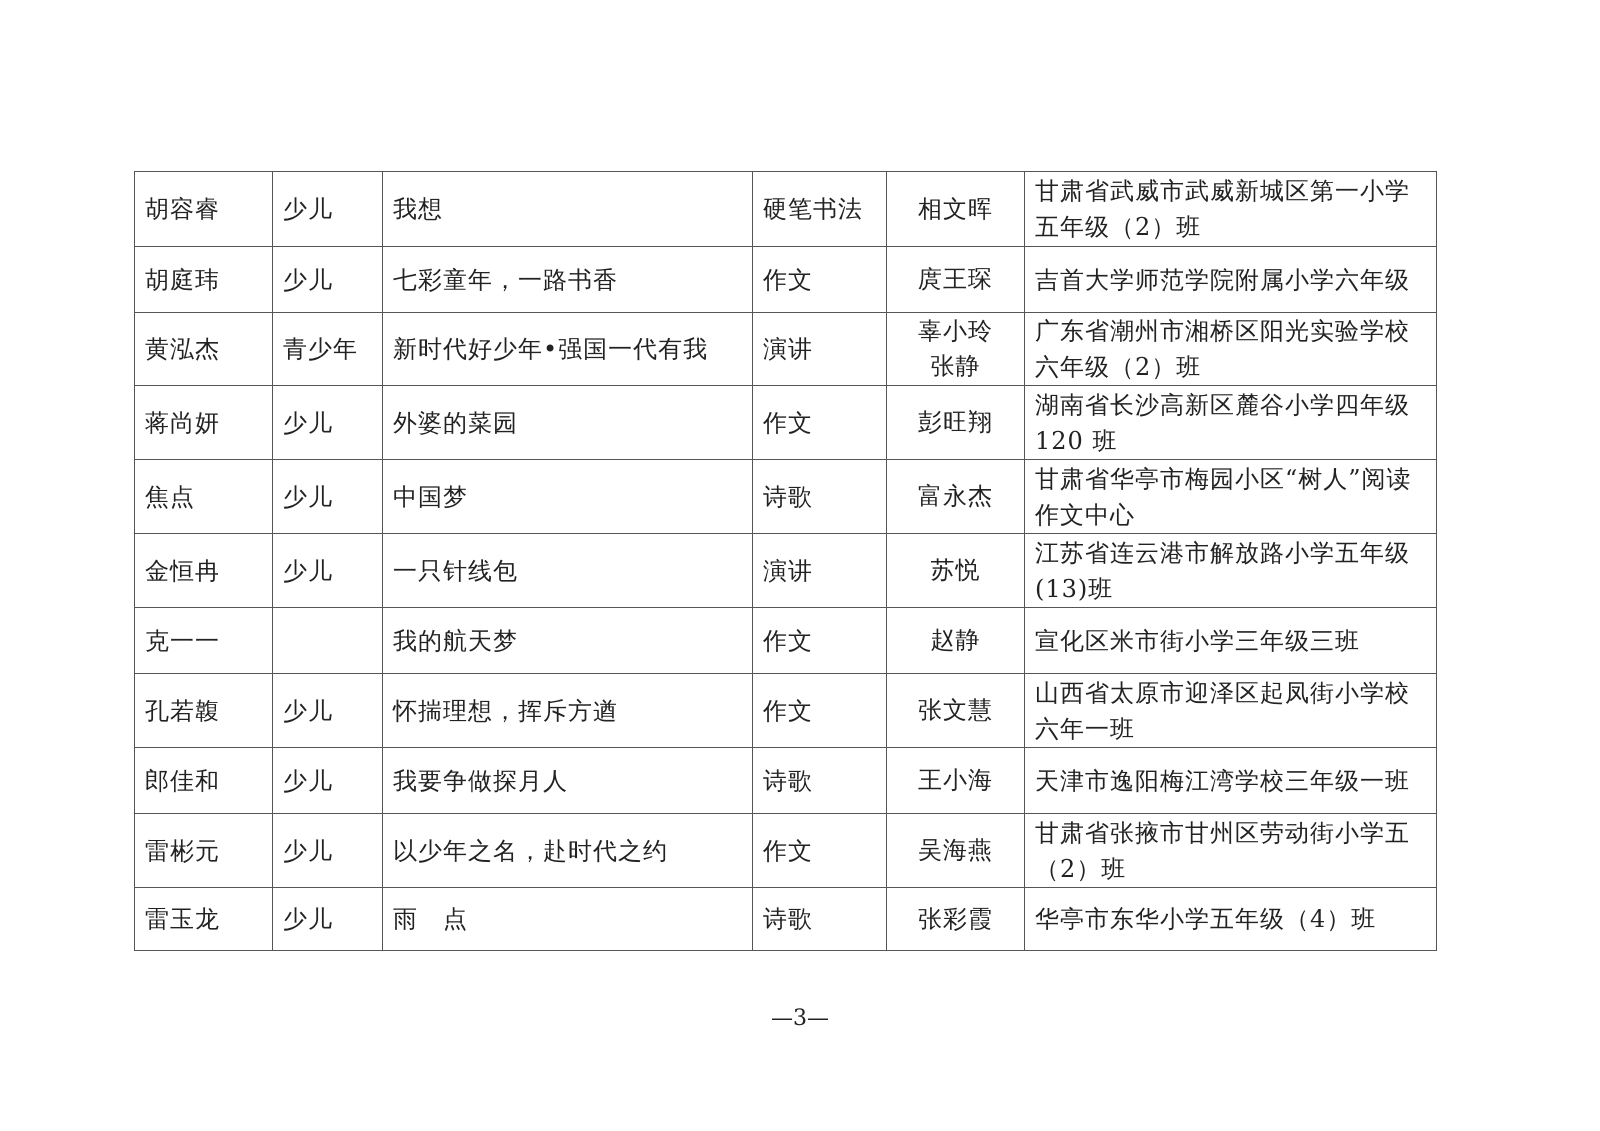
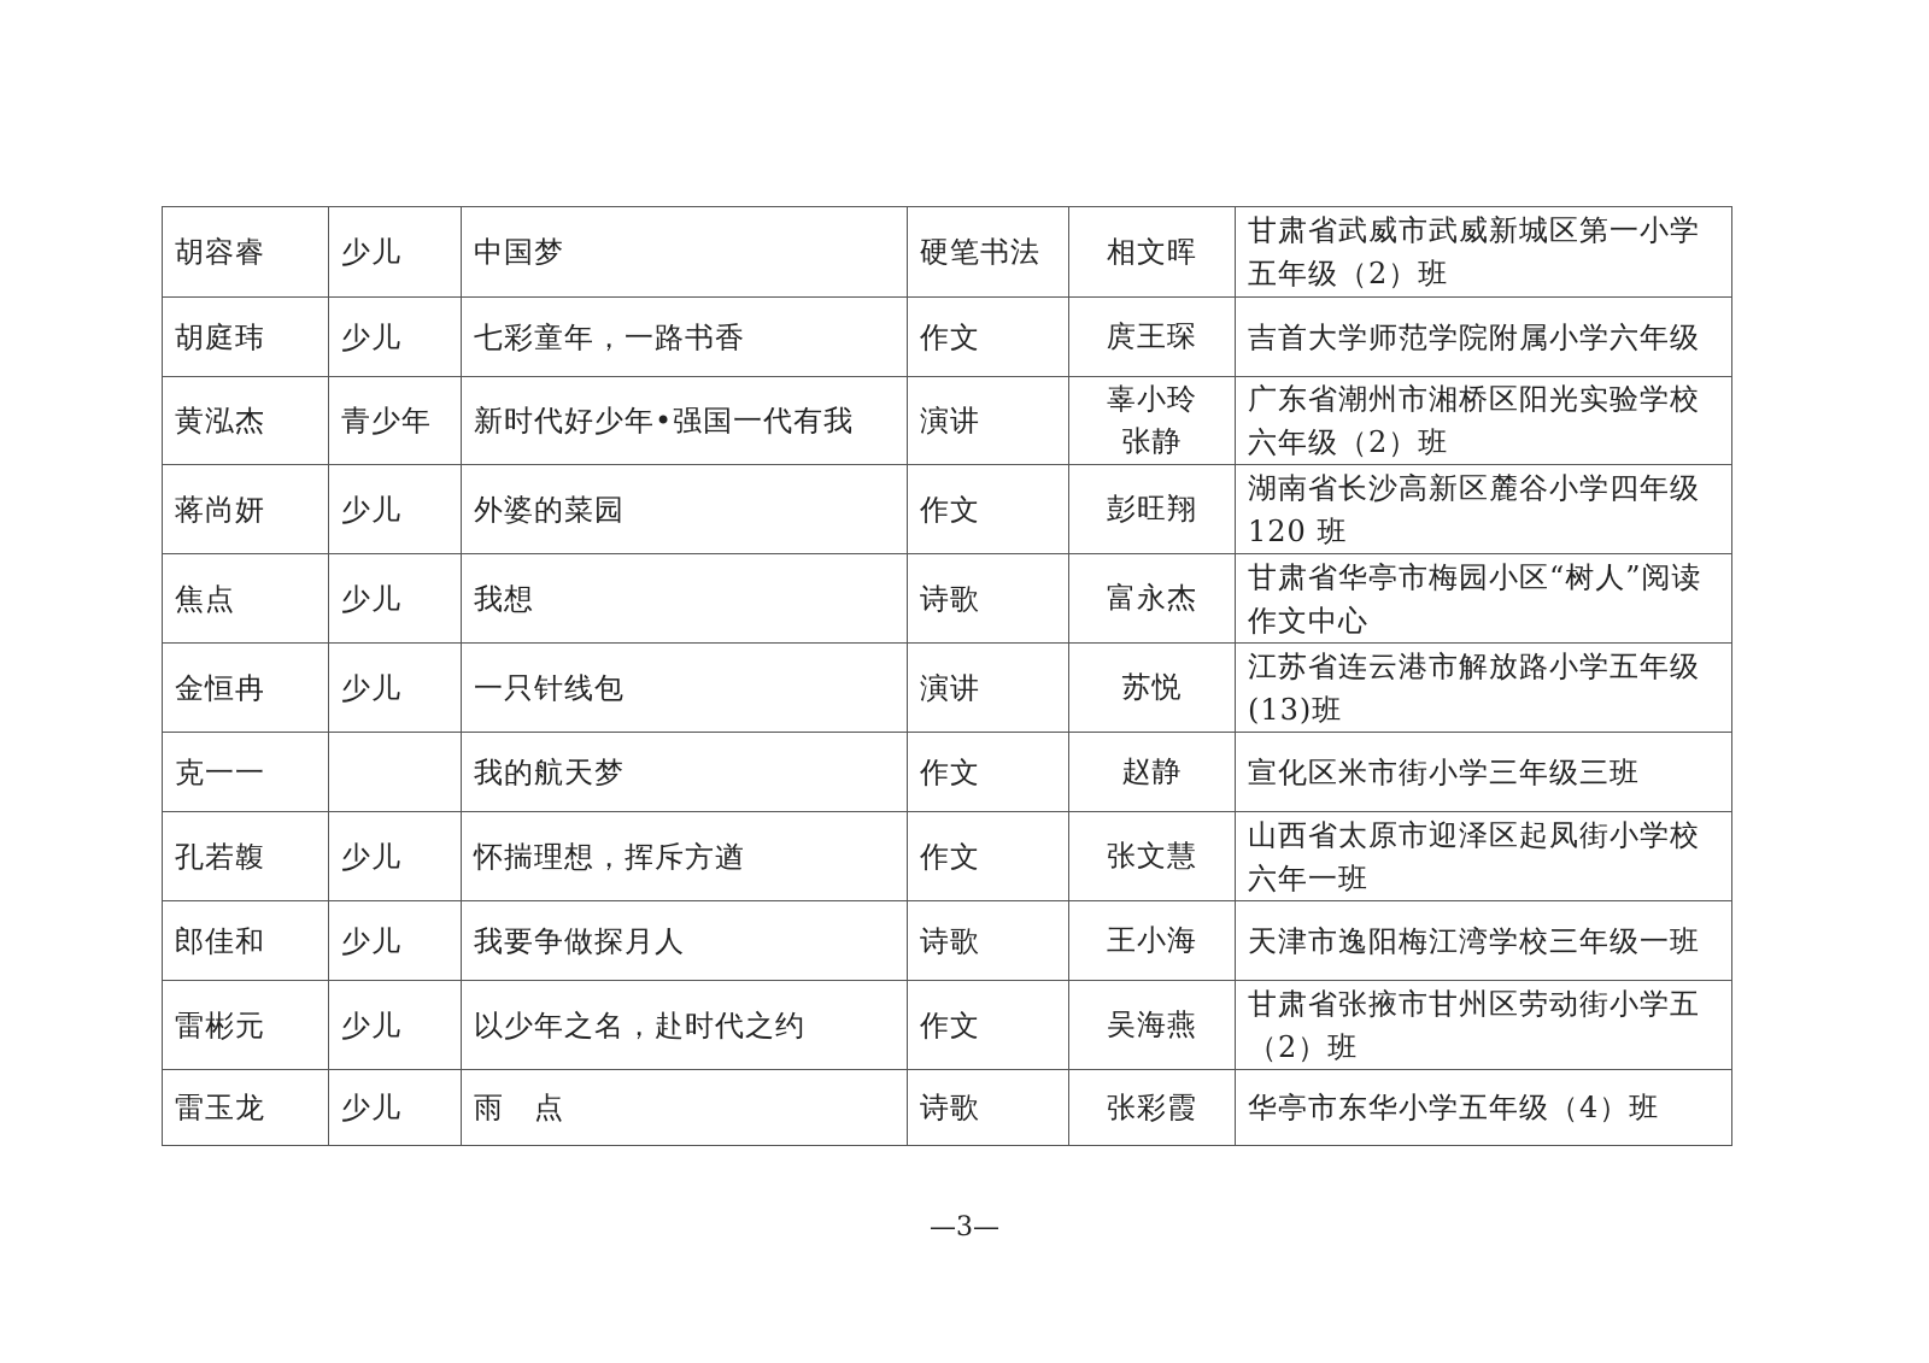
- 胡容睿	少儿	我想	硬笔书法	相文晖	甘肃省武威市武威新城区第一小学五年级（2）班
+ 胡容睿	少儿	中国梦	硬笔书法	相文晖	甘肃省武威市武威新城区第一小学五年级（2）班
  胡庭玮	少儿	七彩童年，一路书香	作文	庹王琛	吉首大学师范学院附属小学六年级
  黄泓杰	青少年	新时代好少年•强国一代有我	演讲	辜小玲 张静	广东省潮州市湘桥区阳光实验学校六年级（2）班
  蒋尚妍	少儿	外婆的菜园	作文	彭旺翔	湖南省长沙高新区麓谷小学四年级120 班
- 焦点	少儿	中国梦	诗歌	富永杰	甘肃省华亭市梅园小区“树人”阅读作文中心
+ 焦点	少儿	我想	诗歌	富永杰	甘肃省华亭市梅园小区“树人”阅读作文中心
  金恒冉	少儿	一只针线包	演讲	苏悦	江苏省连云港市解放路小学五年级(13)班
  克一一		我的航天梦	作文	赵静	宣化区米市街小学三年级三班
  孔若䪖	少儿	怀揣理想，挥斥方遒	作文	张文慧	山西省太原市迎泽区起凤街小学校六年一班
  郎佳和	少儿	我要争做探月人	诗歌	王小海	天津市逸阳梅江湾学校三年级一班
  雷彬元	少儿	以少年之名，赴时代之约	作文	吴海燕	甘肃省张掖市甘州区劳动街小学五（2）班
  雷玉龙	少儿	雨 点	诗歌	张彩霞	华亭市东华小学五年级（4）班
  —3—
